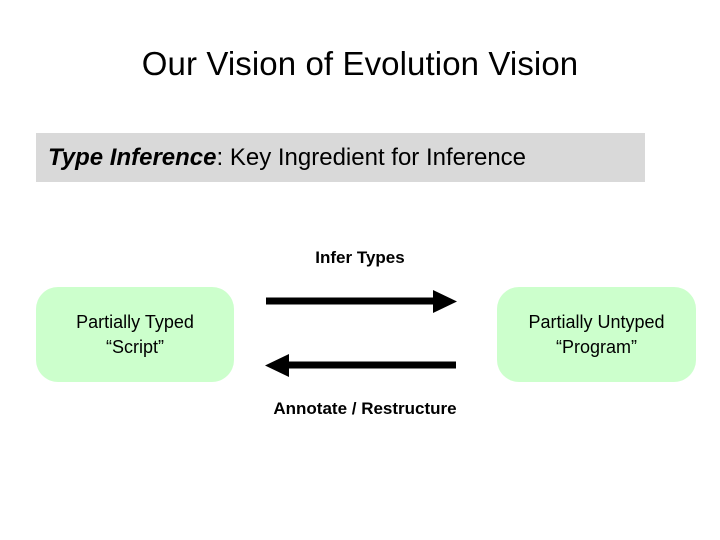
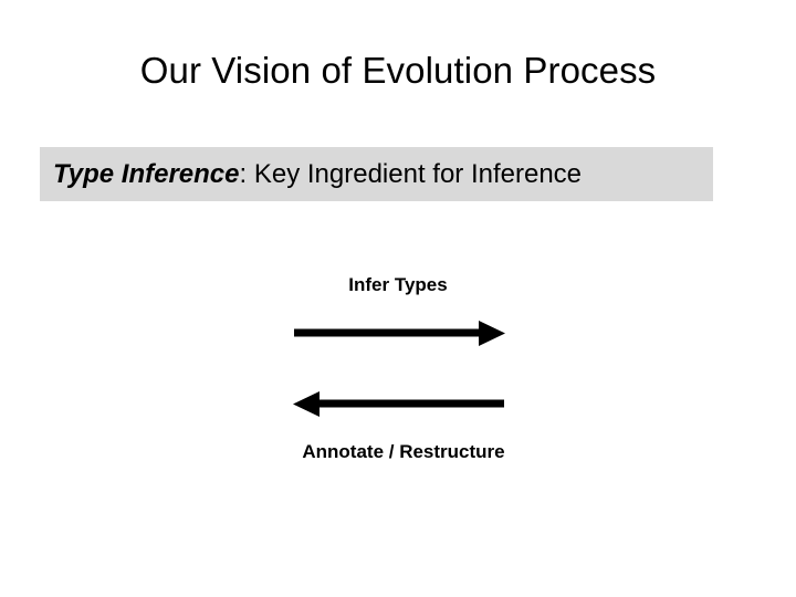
- Our Vision of Evolution Vision
+ Our Vision of Evolution Process
  Type Inference: Key Ingredient for Inference
- Partially Typed
- “Script”
- Partially Untyped
- “Program”
  Infer Types
  Annotate / Restructure
